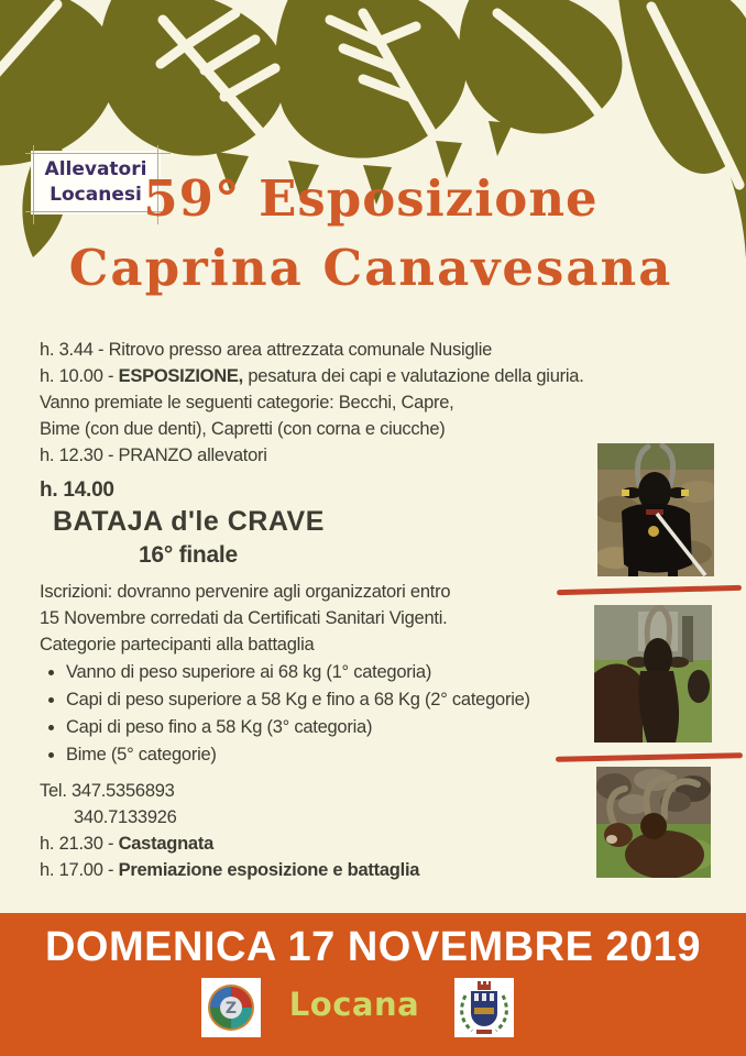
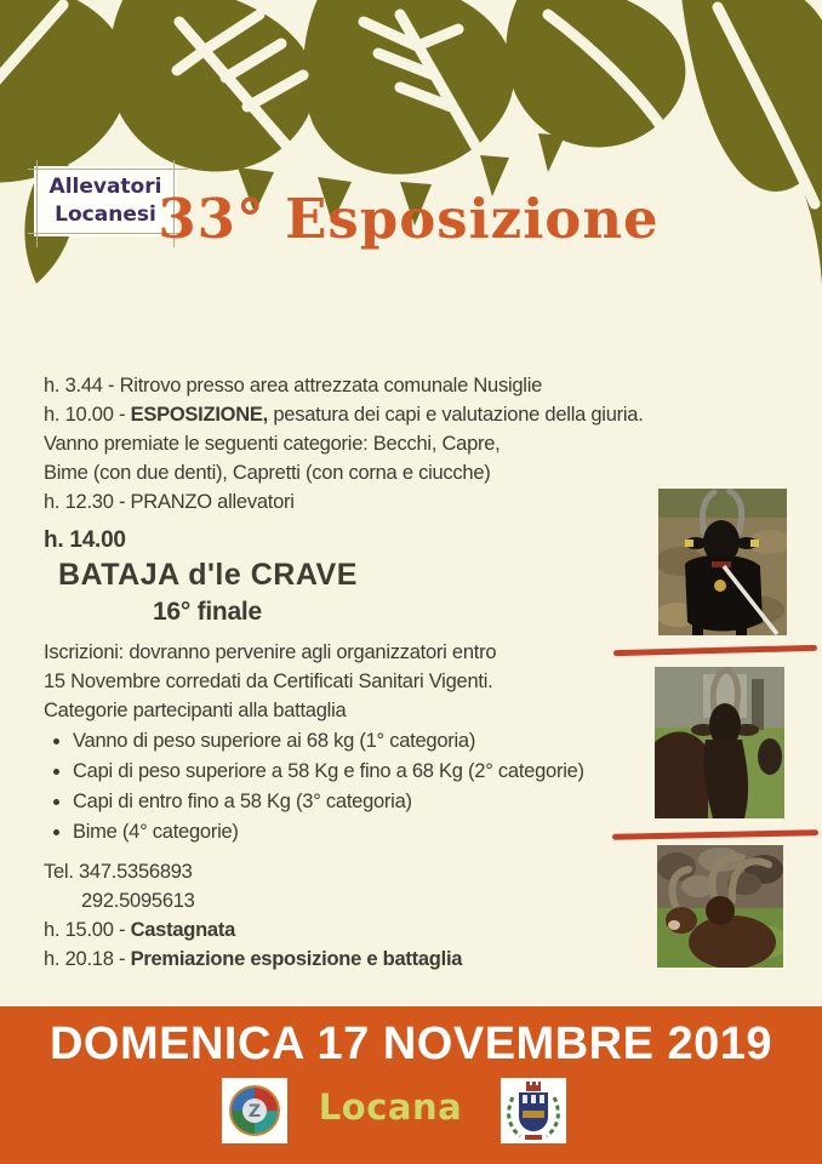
  Allevatori
  Locanesi
- 59° Esposizione
+ 33° Esposizione
- Caprina Canavesana
  h. 3.44 - Ritrovo presso area attrezzata comunale Nusiglie
  h. 10.00 - ESPOSIZIONE, pesatura dei capi e valutazione della giuria.
  Vanno premiate le seguenti categorie: Becchi, Capre,
  Bime (con due denti), Capretti (con corna e ciucche)
  h. 12.30 - PRANZO allevatori
  h. 14.00
  BATAJA d'le CRAVE
  16° finale
  Iscrizioni: dovranno pervenire agli organizzatori entro
  15 Novembre corredati da Certificati Sanitari Vigenti.
  Categorie partecipanti alla battaglia
  Vanno di peso superiore ai 68 kg (1° categoria)
  Capi di peso superiore a 58 Kg e fino a 68 Kg (2° categorie)
- Capi di peso fino a 58 Kg (3° categoria)
+ Capi di entro fino a 58 Kg (3° categoria)
- Bime (5° categorie)
+ Bime (4° categorie)
  Tel. 347.5356893
- 340.7133926
+ 292.5095613
- h. 21.30 - Castagnata
+ h. 15.00 - Castagnata
- h. 17.00 - Premiazione esposizione e battaglia
+ h. 20.18 - Premiazione esposizione e battaglia
  DOMENICA 17 NOVEMBRE 2019
  Z
  Locana
